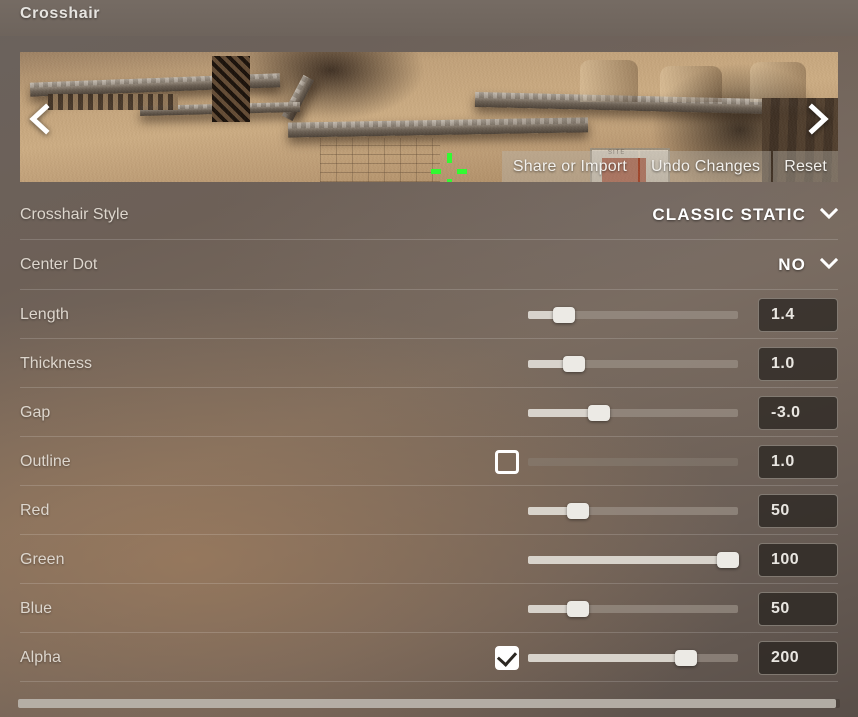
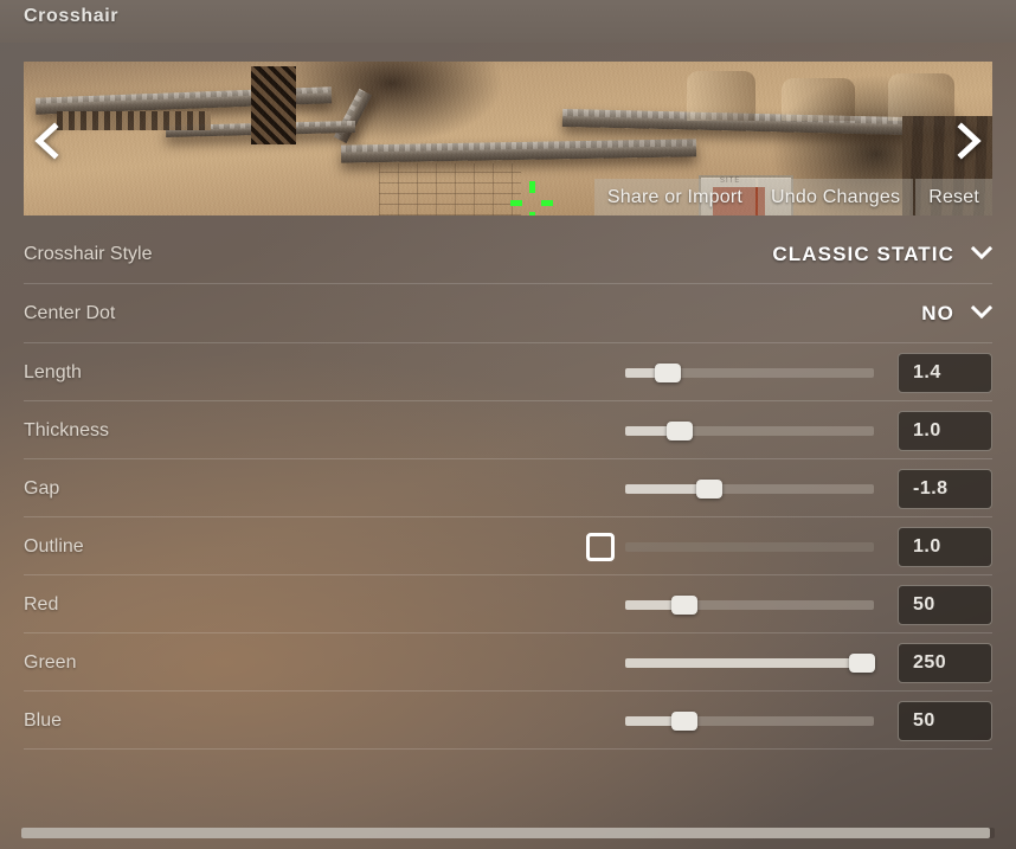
  Crosshair
  Share or Import
  Undo Changes
  Reset
  Crosshair Style
  CLASSIC STATIC
  Center Dot
  NO
  Length
  1.4
  Thickness
  1.0
  Gap
- -3.0
+ -1.8
  Outline
  1.0
  Red
  50
  Green
- 100
+ 250
  Blue
  50
- Alpha
- 200
